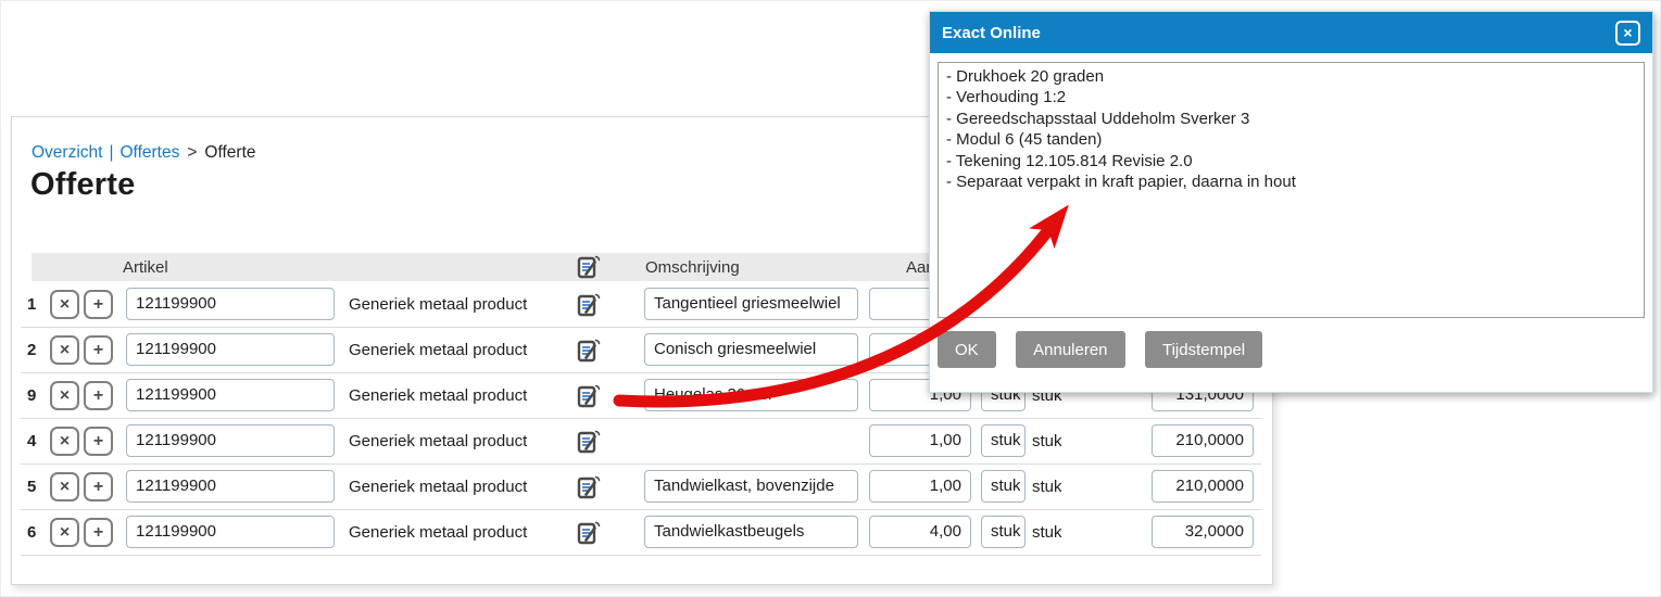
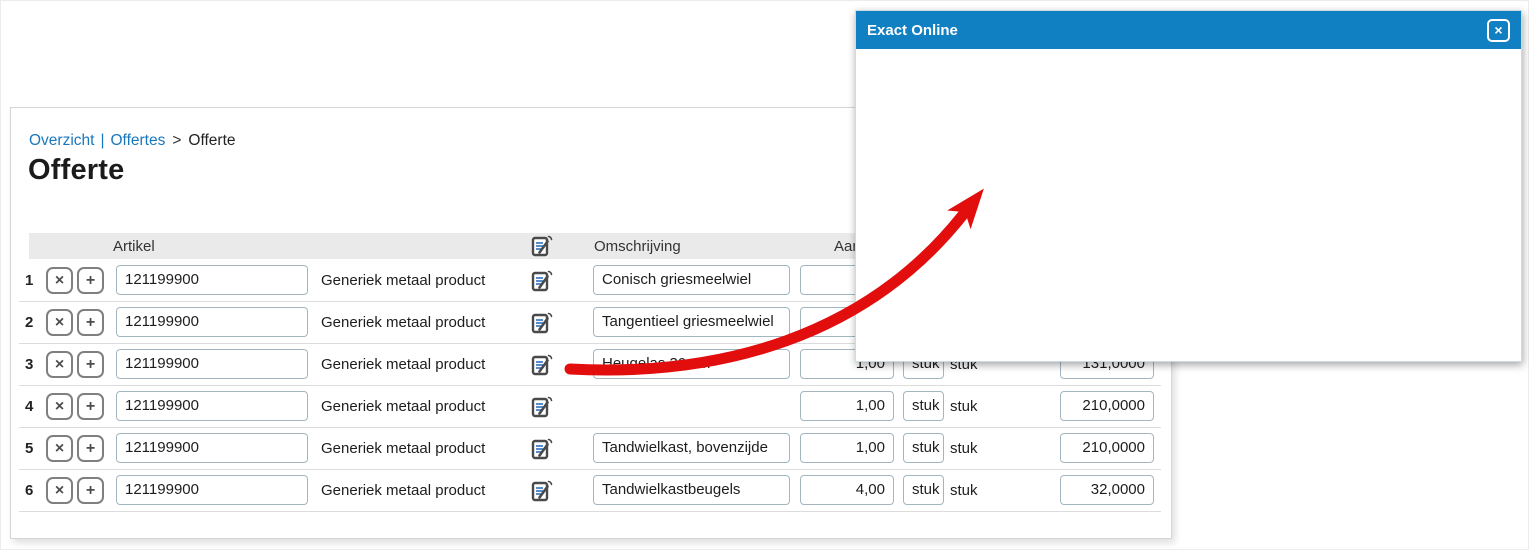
  Overzicht | Offertes > Offerte
  Offerte
  Artikel
  Omschrijving
  1
  ×
  +
  121199900
  Generiek metaal product
- Tangentieel griesmeelwiel
+ Conisch griesmeelwiel
  2
  ×
  +
  121199900
  Generiek metaal product
- Conisch griesmeelwiel
+ Tangentieel griesmeelwiel
- 9
+ 3
  ×
  +
  121199900
  Generiek metaal product
  1,00
  stuk
  stuk
  131,0000
  4
  ×
  +
  121199900
  Generiek metaal product
  1,00
  stuk
  stuk
  210,0000
  5
  ×
  +
  121199900
  Generiek metaal product
  Tandwielkast, bovenzijde
  1,00
  stuk
  stuk
  210,0000
  6
  ×
  +
  121199900
  Generiek metaal product
  Tandwielkastbeugels
  4,00
  stuk
  stuk
  32,0000
  Exact Online
  ×
- - Drukhoek 20 graden
- - Verhouding 1:2
- - Gereedschapsstaal Uddeholm Sverker 3
- - Modul 6 (45 tanden)
- - Tekening 12.105.814 Revisie 2.0
- - Separaat verpakt in kraft papier, daarna in hout
- OK Annuleren Tijdstempel
